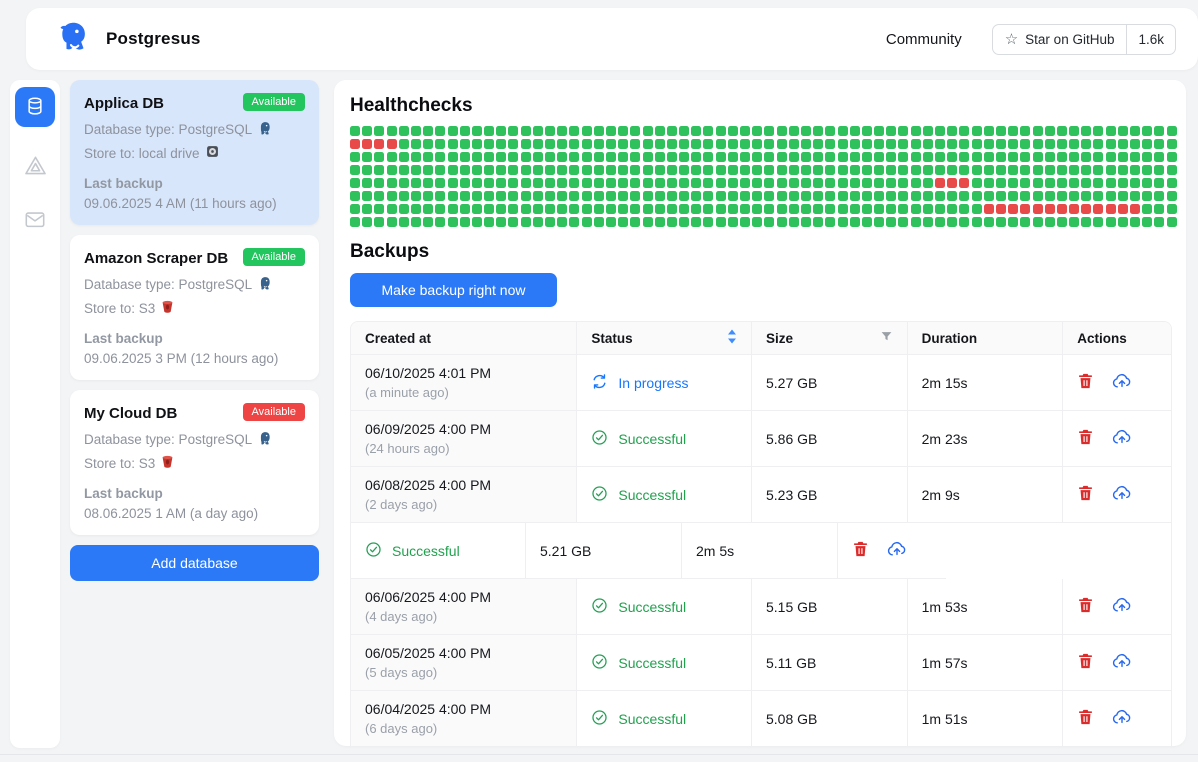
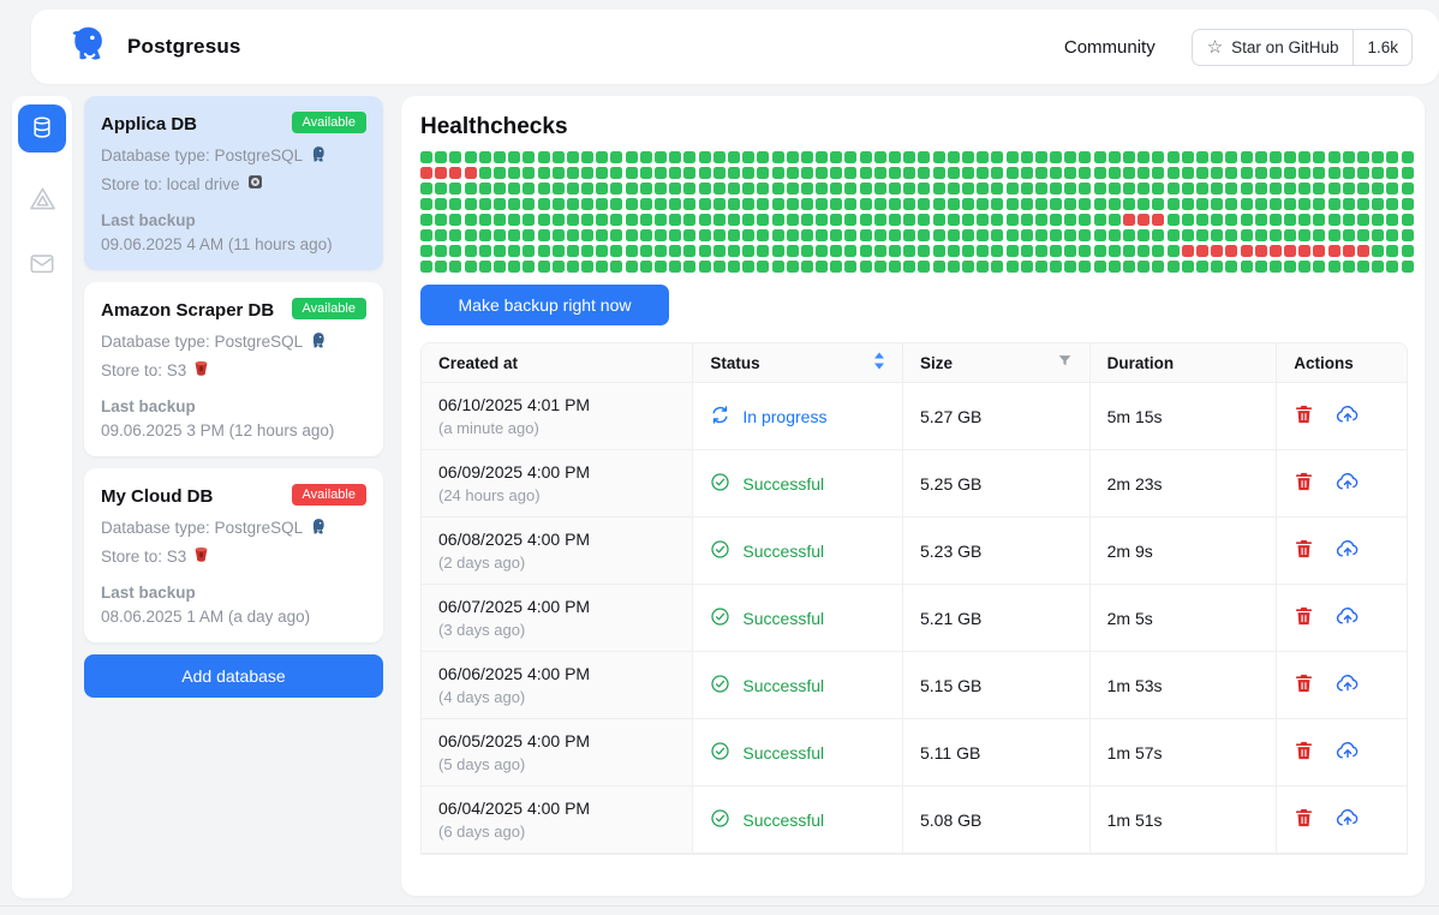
  Postgresus
  Community
  ☆
  Star on GitHub
  1.6k
  Applica DB
  Available
  Database type: PostgreSQL
  Store to: local drive
  Last backup
  09.06.2025 4 AM (11 hours ago)
  Amazon Scraper DB
  Available
  Database type: PostgreSQL
  Store to: S3
  Last backup
  09.06.2025 3 PM (12 hours ago)
  My Cloud DB
  Available
  Database type: PostgreSQL
  Store to: S3
  Last backup
  08.06.2025 1 AM (a day ago)
  Add database
  Healthchecks
- Backups
  Make backup right now
  Created at
  Status
  Size
  Duration
  Actions
  06/10/2025 4:01 PM
  (a minute ago)
  In progress
  5.27 GB
- 2m 15s
+ 5m 15s
  06/09/2025 4:00 PM
  (24 hours ago)
  Successful
- 5.86 GB
+ 5.25 GB
  2m 23s
  06/08/2025 4:00 PM
  (2 days ago)
  Successful
  5.23 GB
  2m 9s
+ 06/07/2025 4:00 PM
+ (3 days ago)
  Successful
  5.21 GB
  2m 5s
  06/06/2025 4:00 PM
  (4 days ago)
  Successful
  5.15 GB
  1m 53s
  06/05/2025 4:00 PM
  (5 days ago)
  Successful
  5.11 GB
  1m 57s
  06/04/2025 4:00 PM
  (6 days ago)
  Successful
  5.08 GB
  1m 51s
